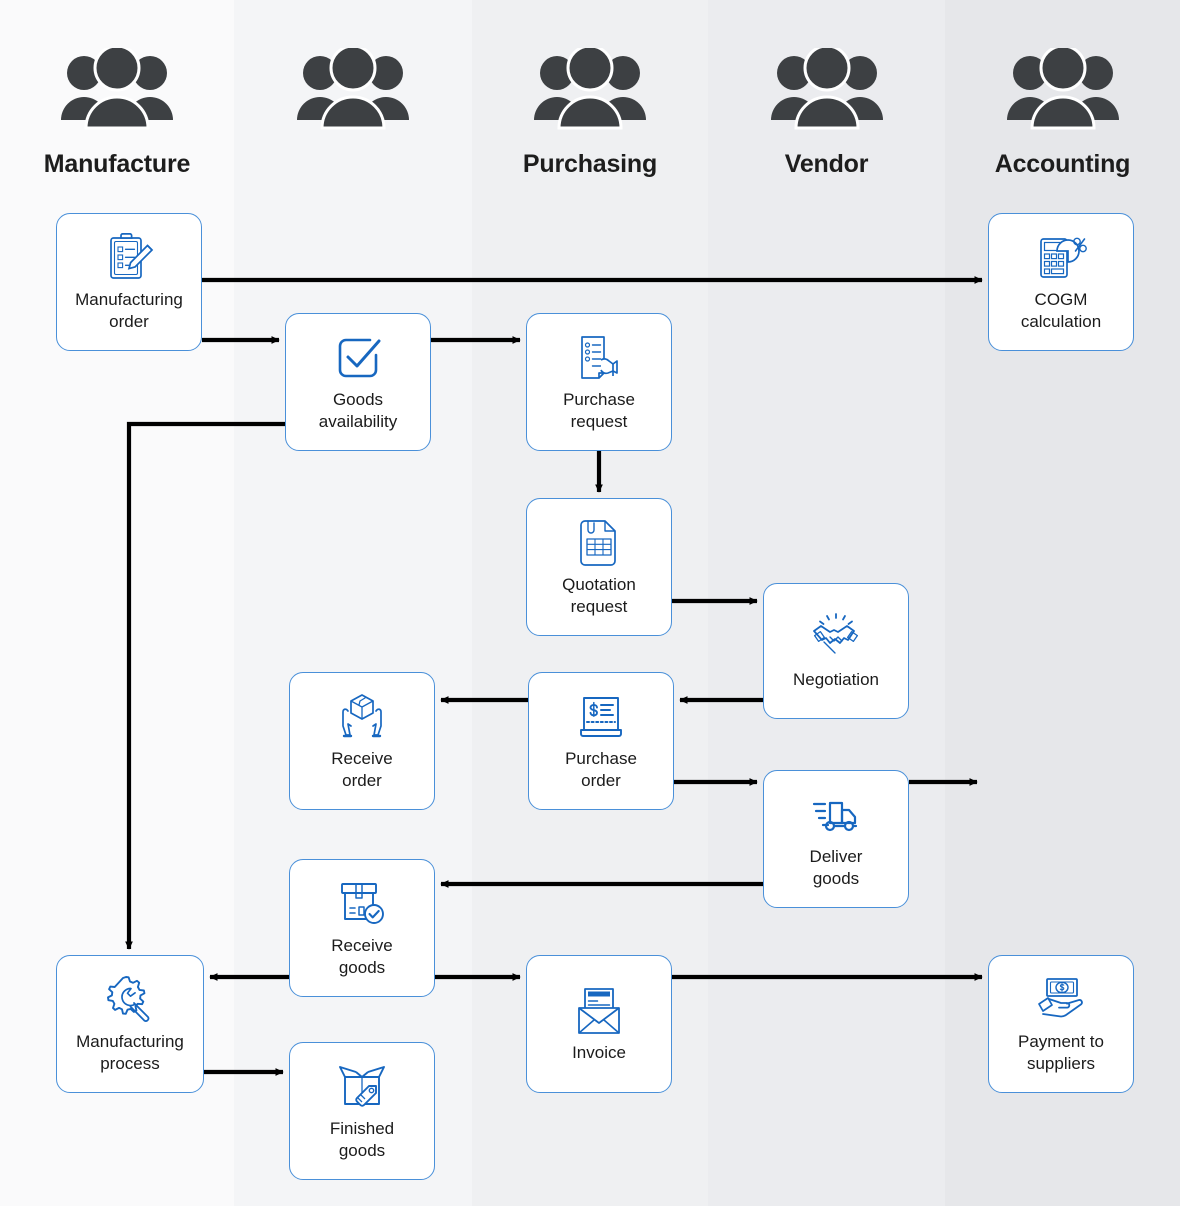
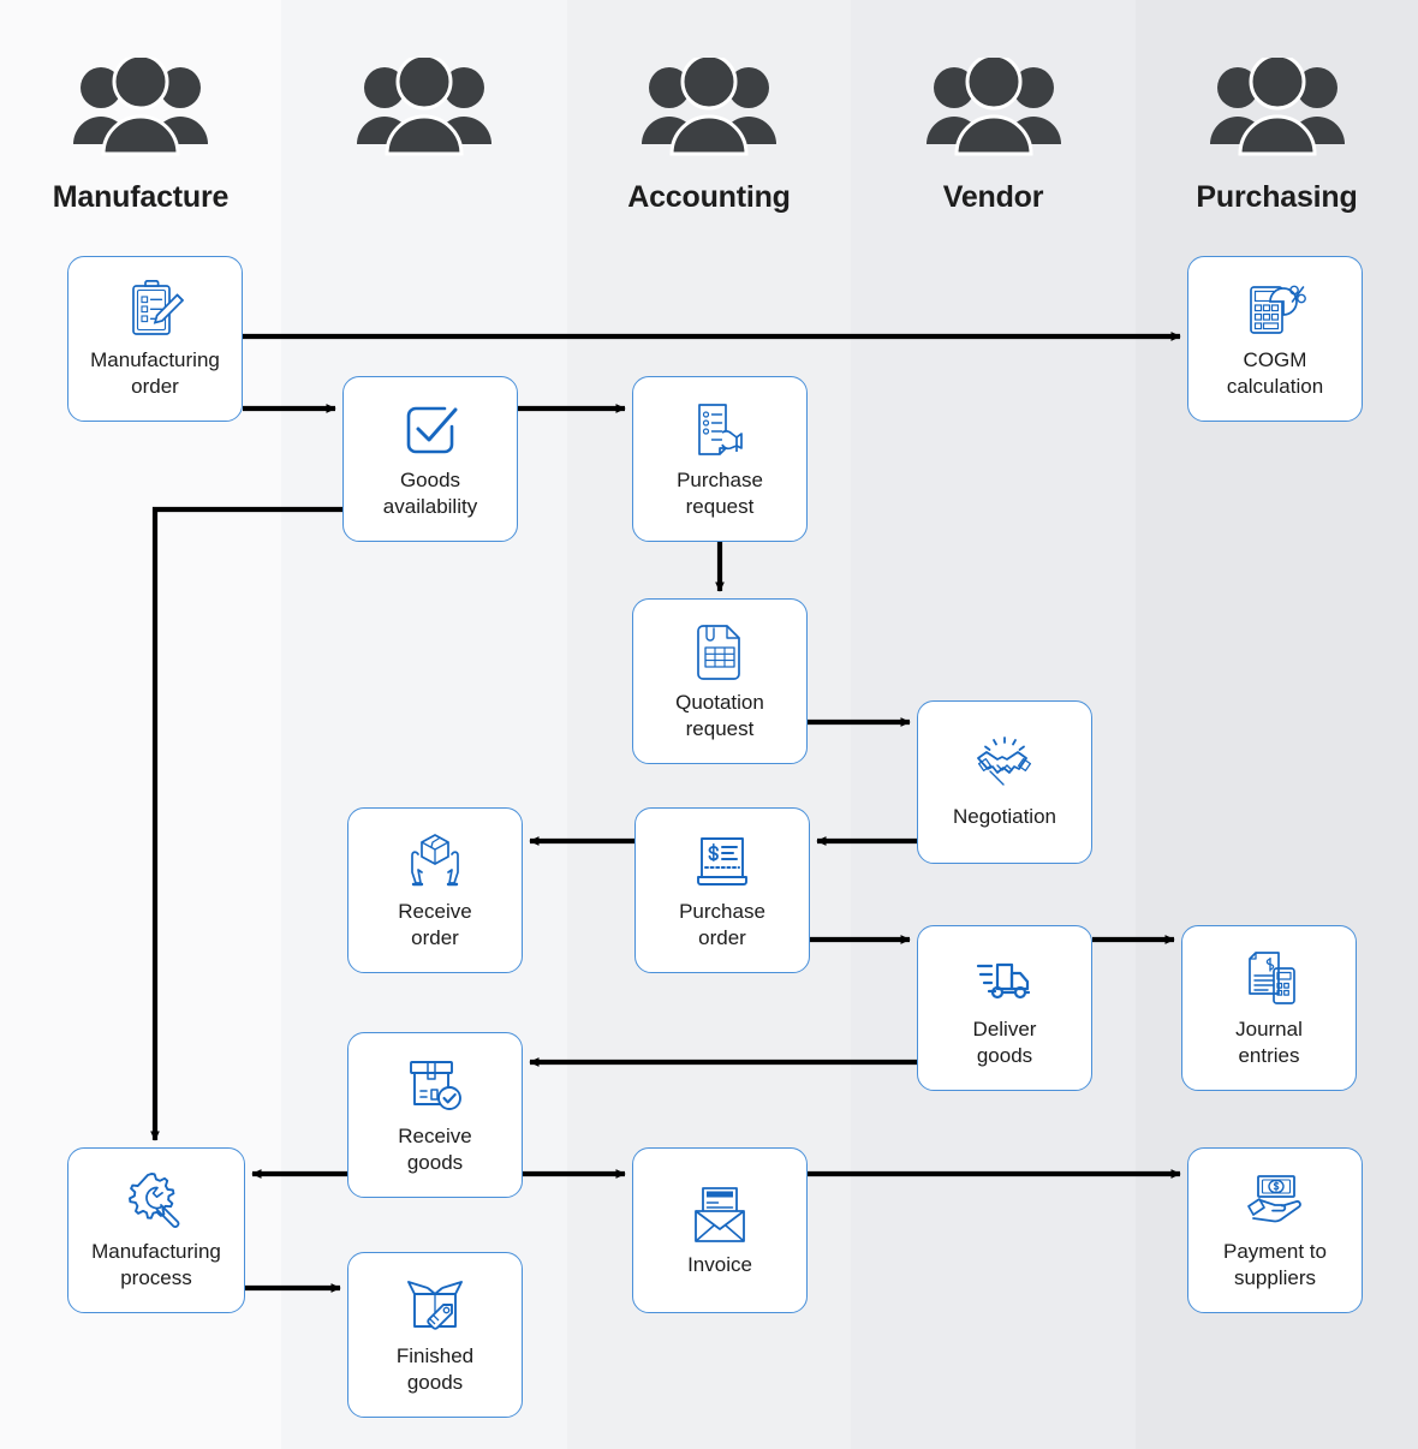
  Manufacture
- Purchasing
+ Accounting
  Vendor
- Accounting
+ Purchasing
  Manufacturing
  order
  COGM
  calculation
  Goods
  availability
  Purchase
  request
  Quotation
  request
  Negotiation
  Receive
  order
  Purchase
  order
  Deliver
  goods
+ Journal
+ entries
  Receive
  goods
  Manufacturing
  process
  Invoice
  Payment to
  suppliers
  Finished
  goods
